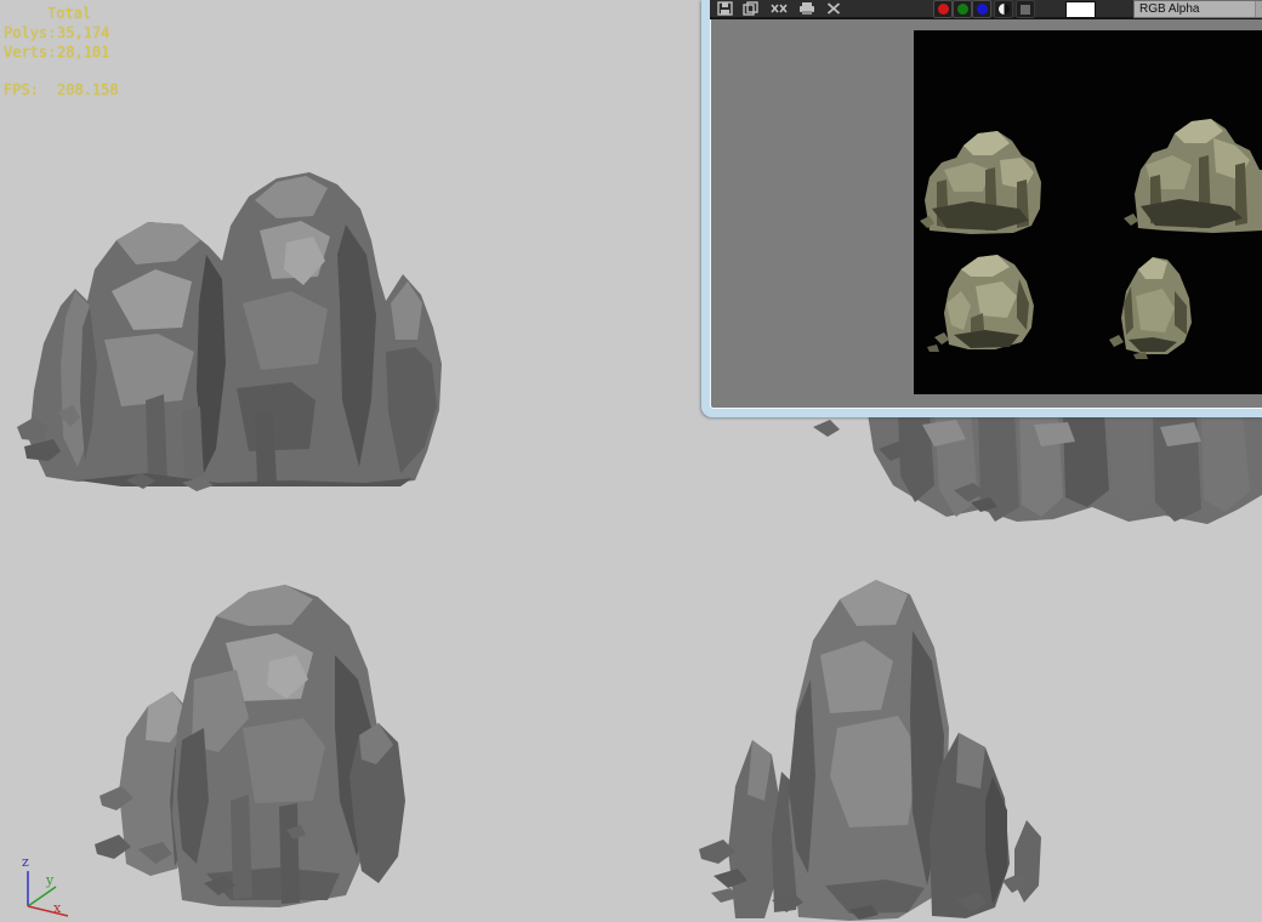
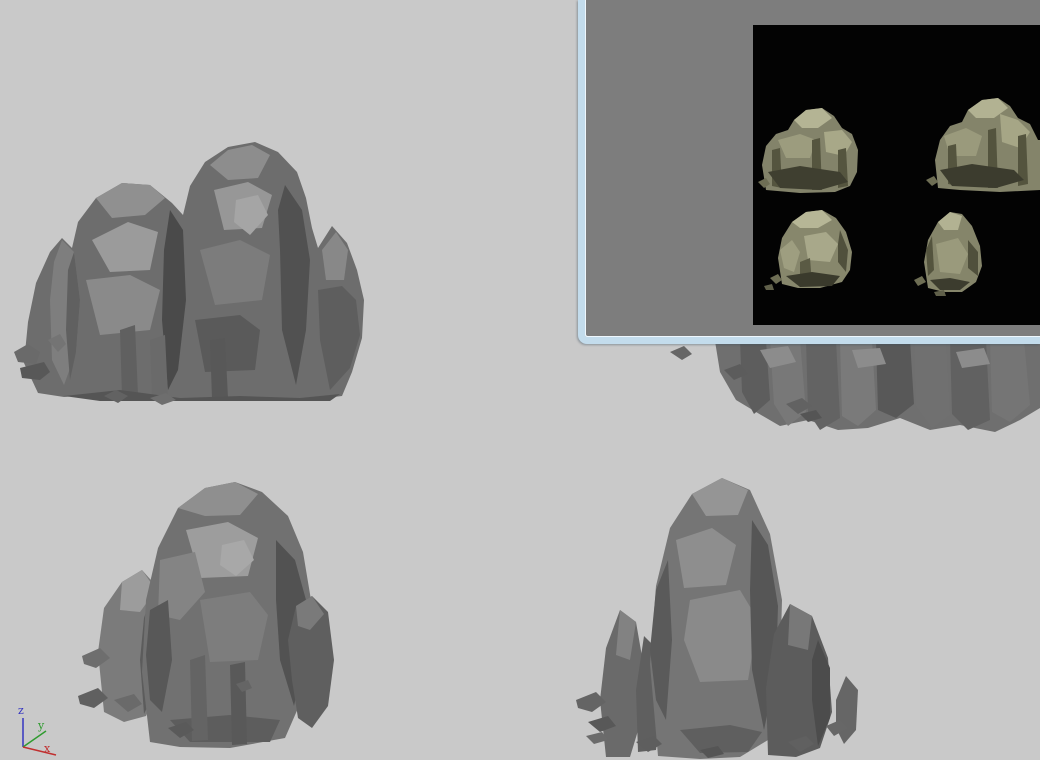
  z
  y
  x
- Total
- Polys:
- 35,174
- Verts:
- 28,101
- FPS:
- 208.158
- RGB Alpha
